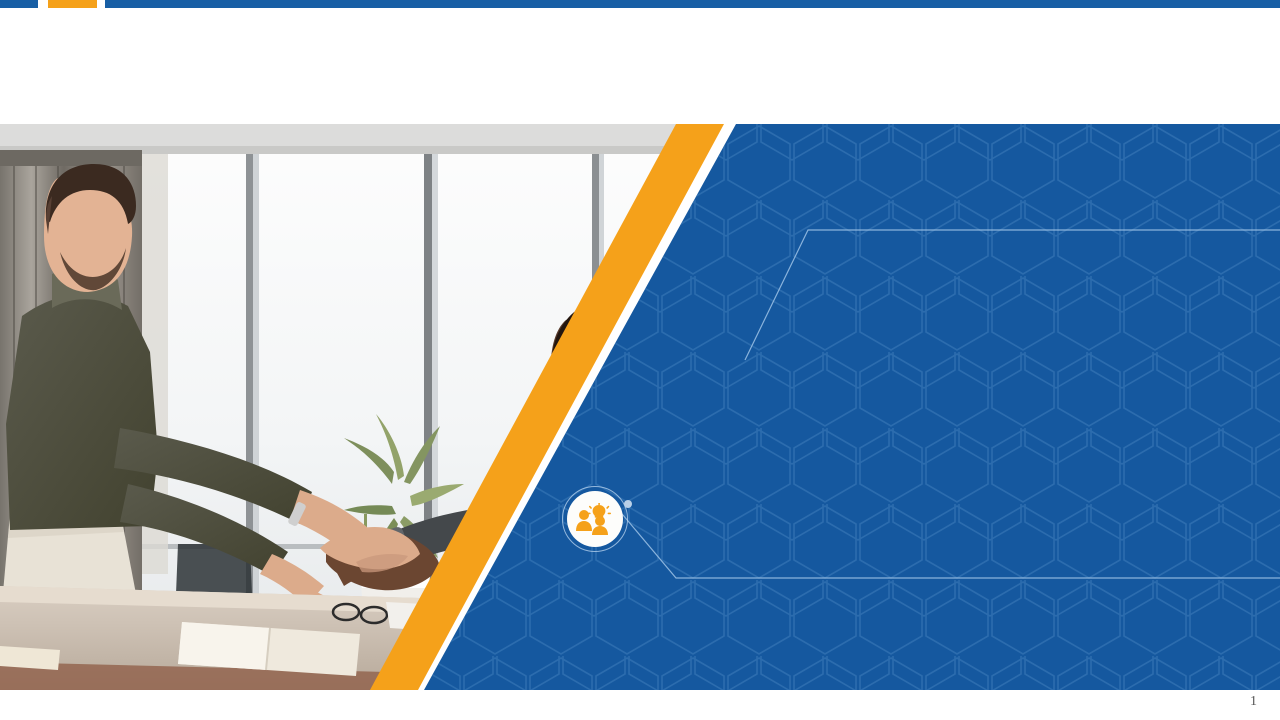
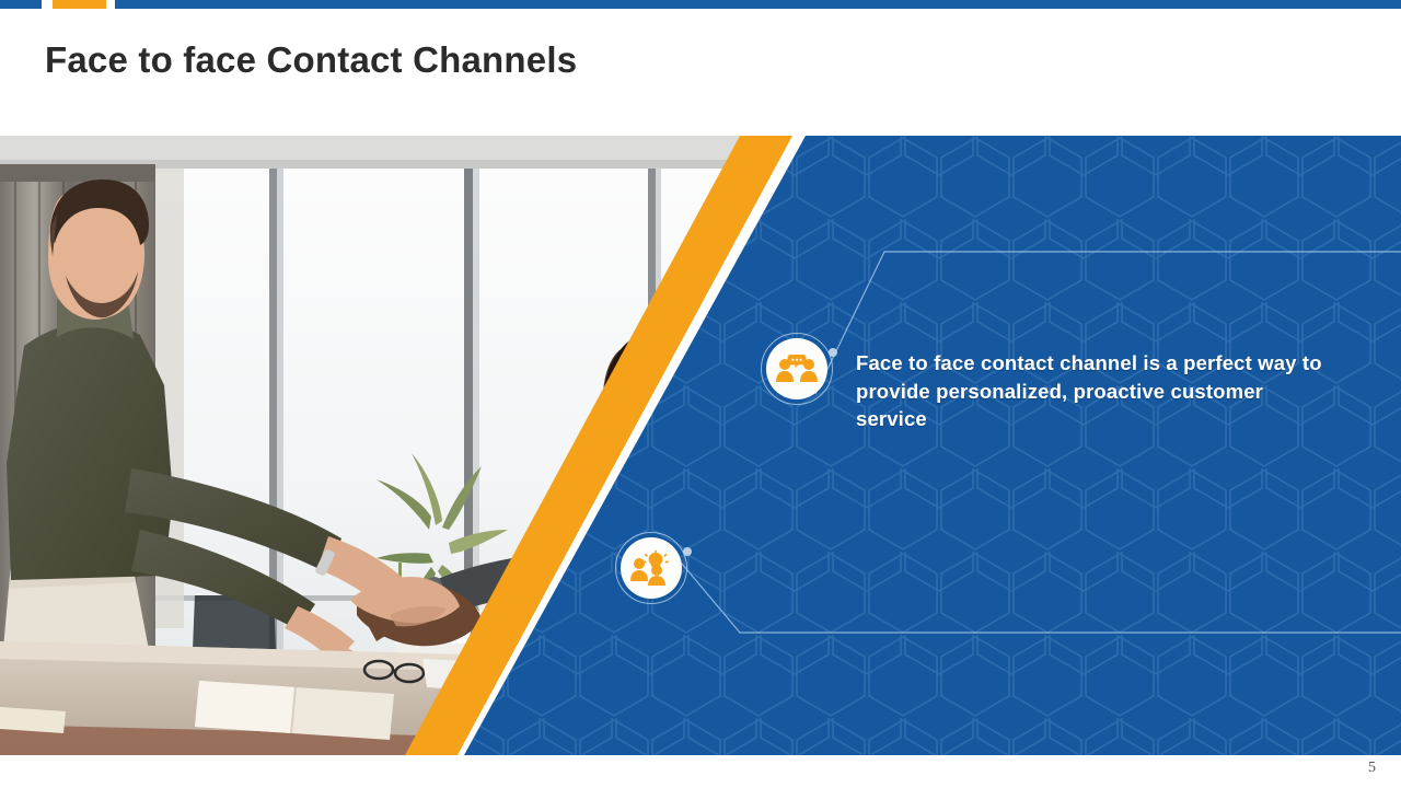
+ Face to face Contact Channels
+ Face to face contact channel is a perfect way to provide personalized, proactive customer service
- 1
+ 5
